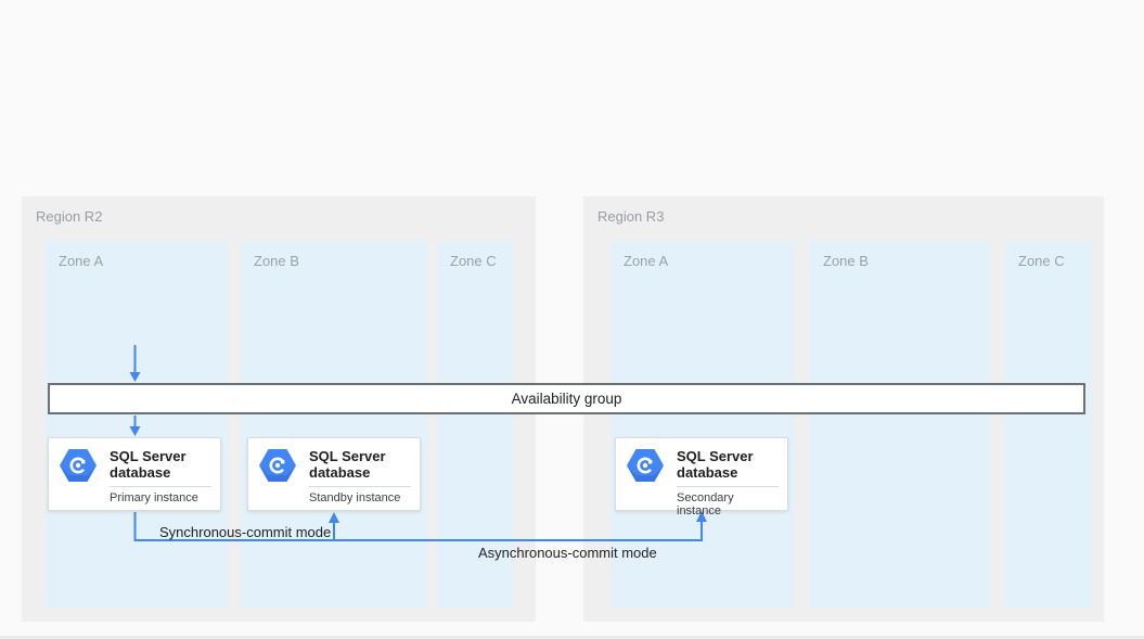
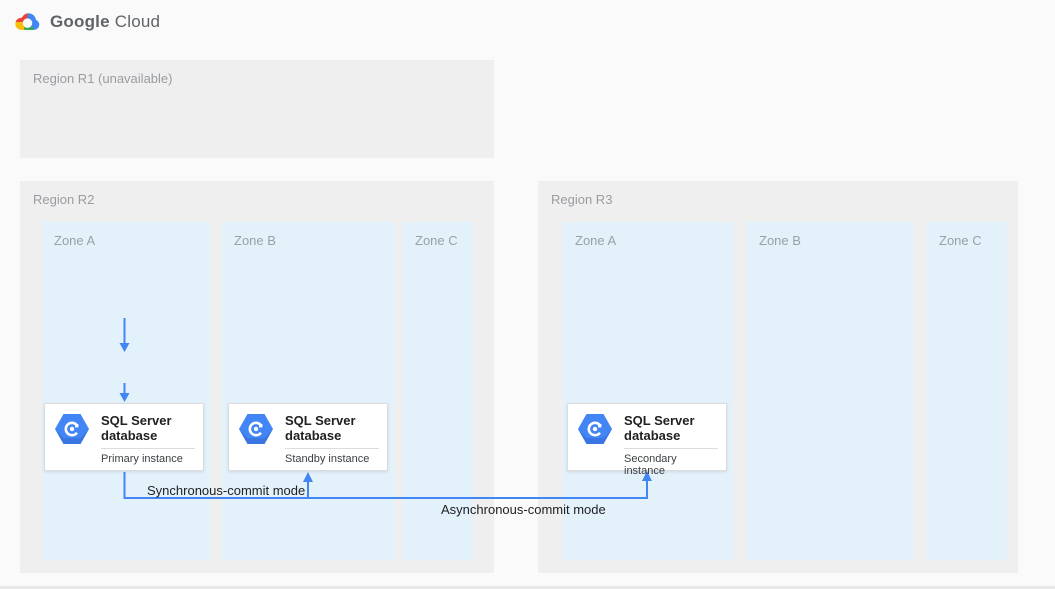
+ Google Cloud
+ Region R1 (unavailable)
  Region R2
  Zone A
  Zone B
  Zone C
  Region R3
  Zone A
  Zone B
  Zone C
- Availability group
  SQL Server database
  Primary instance
  SQL Server database
  Standby instance
  SQL Server database
  Secondary instance
  Synchronous-commit mode
  Asynchronous-commit mode
